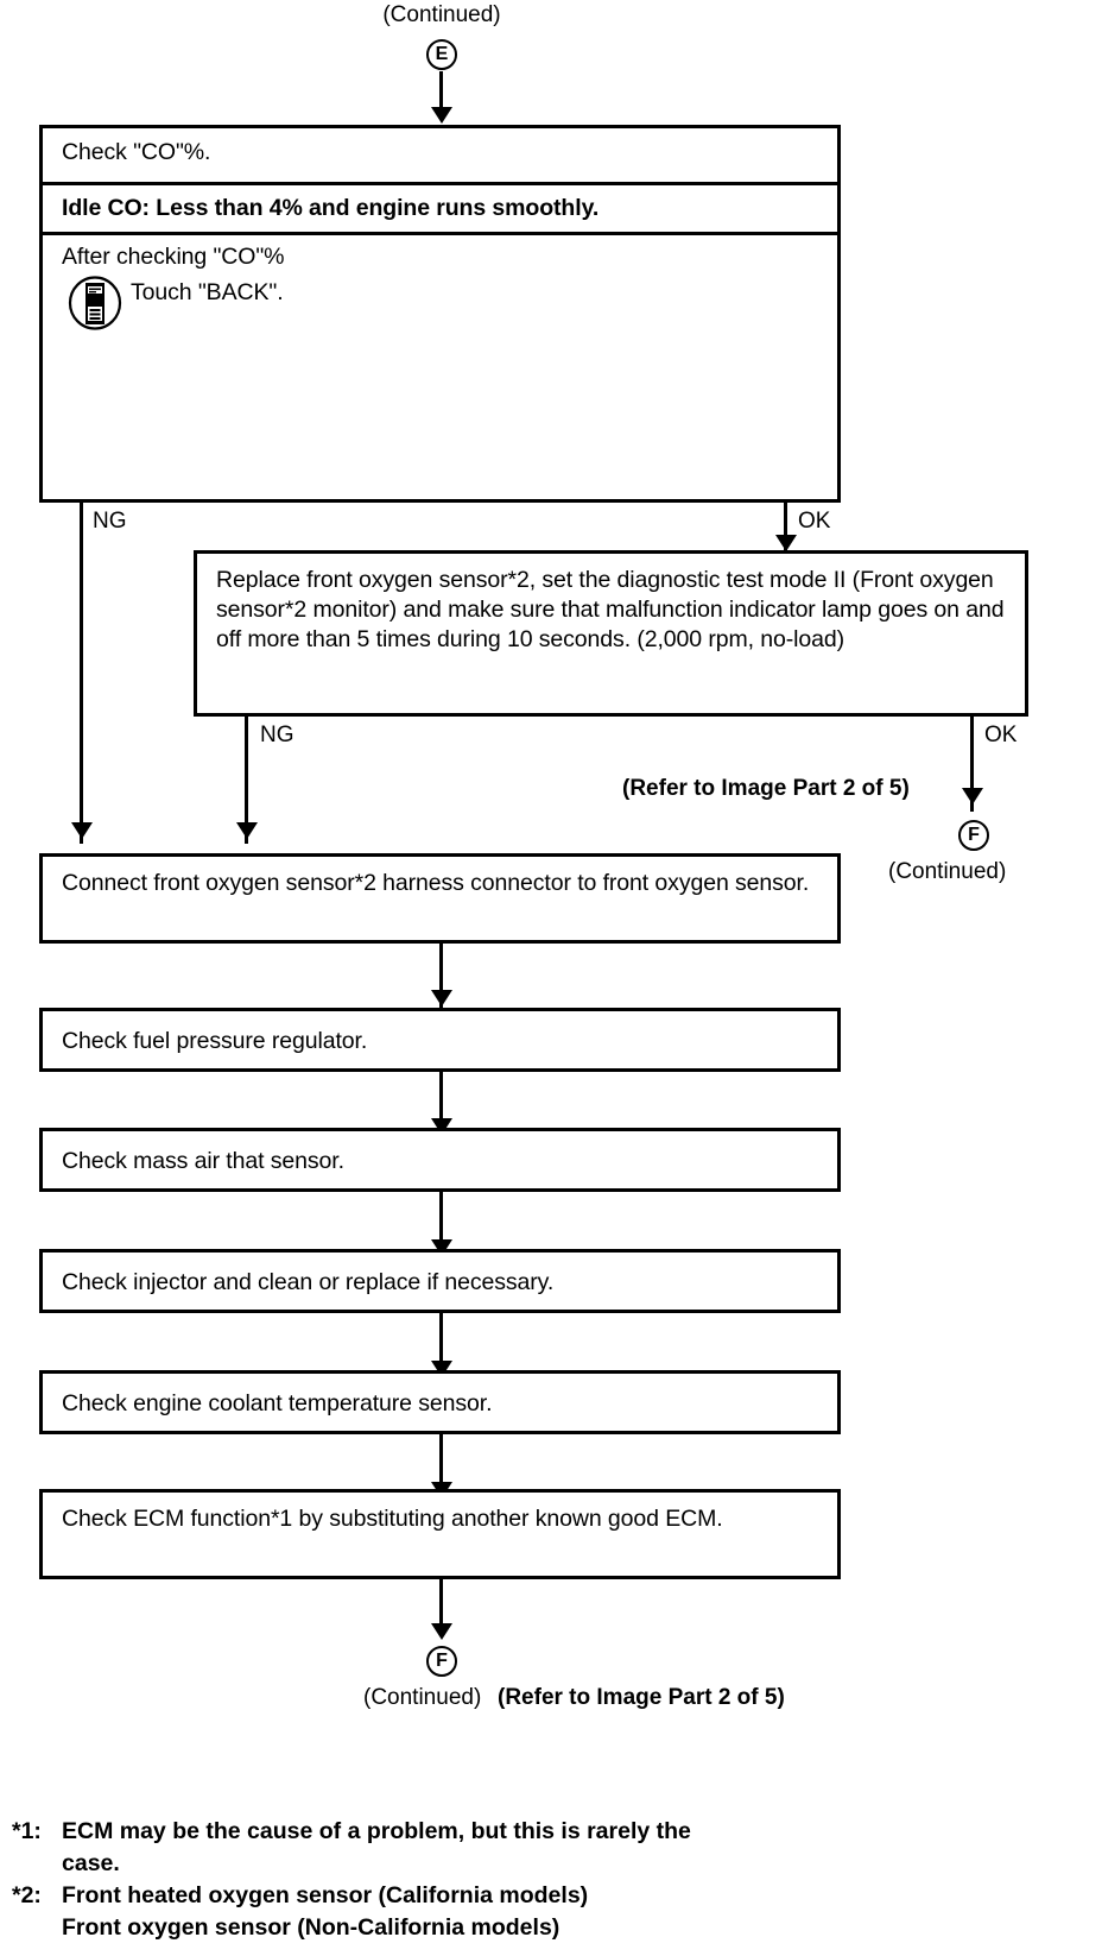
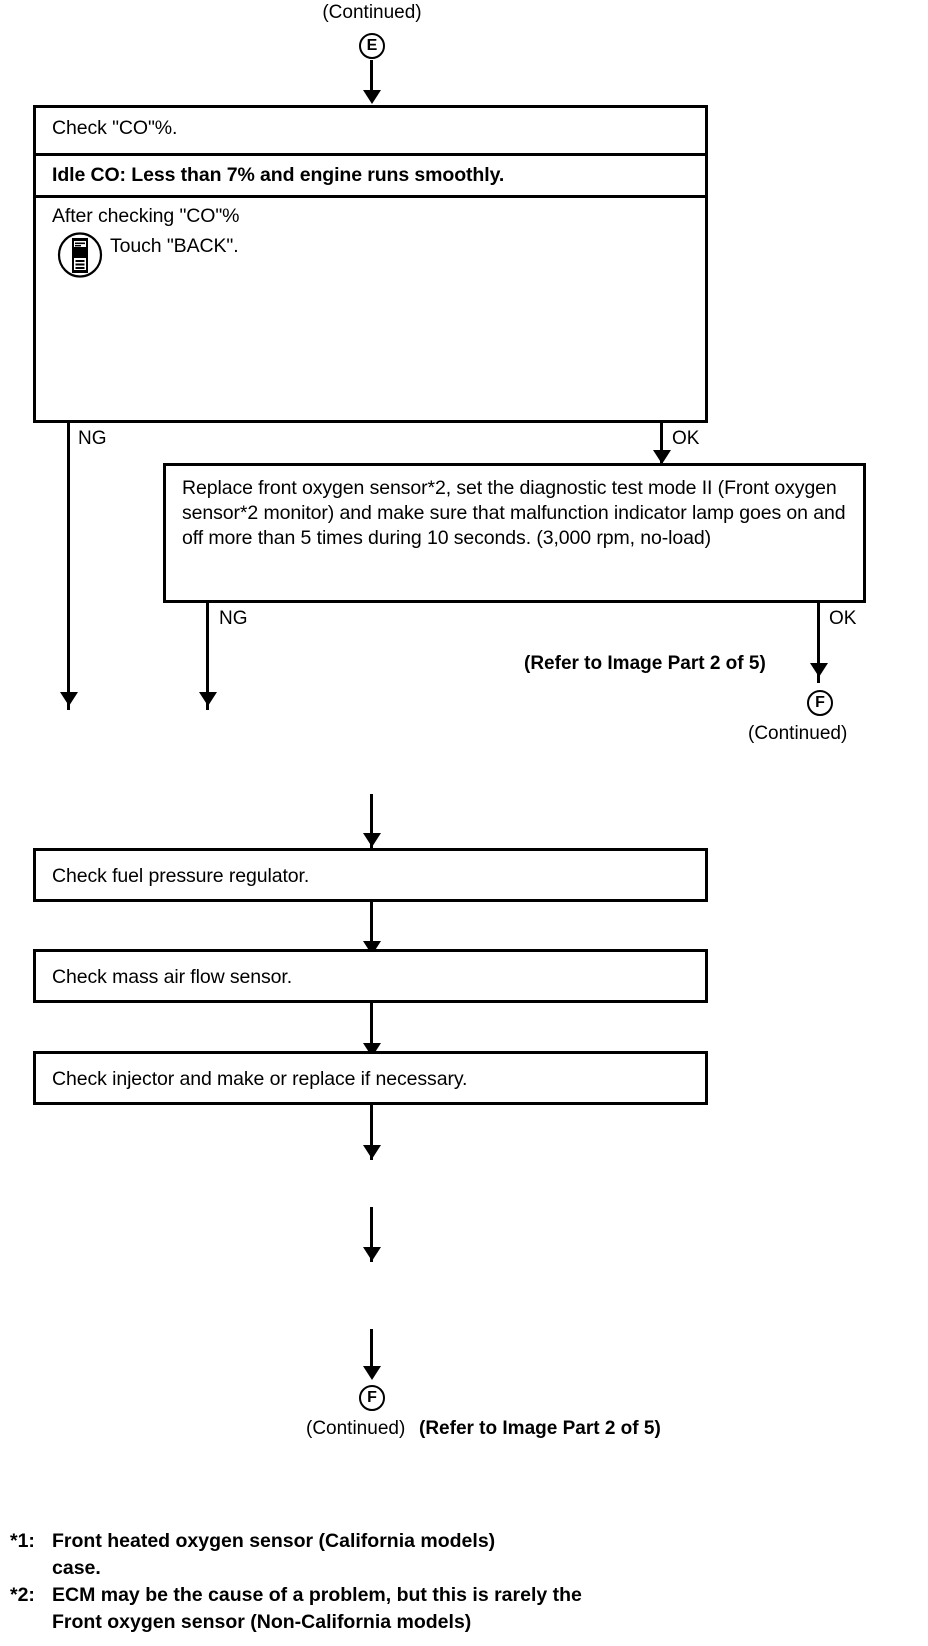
  (Continued)
  E
  Check "CO"%.
- Idle CO: Less than 4% and engine runs smoothly.
+ Idle CO: Less than 7% and engine runs smoothly.
  After checking "CO"%
  Touch "BACK".
  NG
  OK
- Replace front oxygen sensor*2, set the diagnostic test mode II (Front oxygen sensor*2 monitor) and make sure that malfunction indicator lamp goes on and off more than 5 times during 10 seconds. (2,000 rpm, no-load)
+ Replace front oxygen sensor*2, set the diagnostic test mode II (Front oxygen sensor*2 monitor) and make sure that malfunction indicator lamp goes on and off more than 5 times during 10 seconds. (3,000 rpm, no-load)
  NG
  OK
  (Refer to Image Part 2 of 5)
  F
  (Continued)
- Connect front oxygen sensor*2 harness connector to front oxygen sensor.
  Check fuel pressure regulator.
- Check mass air that sensor.
+ Check mass air flow sensor.
- Check injector and clean or replace if necessary.
+ Check injector and make or replace if necessary.
- Check engine coolant temperature sensor.
- Check ECM function*1 by substituting another known good ECM.
  F
  (Continued)
  (Refer to Image Part 2 of 5)
  *1:
- ECM may be the cause of a problem, but this is rarely the
+ Front heated oxygen sensor (California models)
  case.
  *2:
- Front heated oxygen sensor (California models)
+ ECM may be the cause of a problem, but this is rarely the
  Front oxygen sensor (Non-California models)
